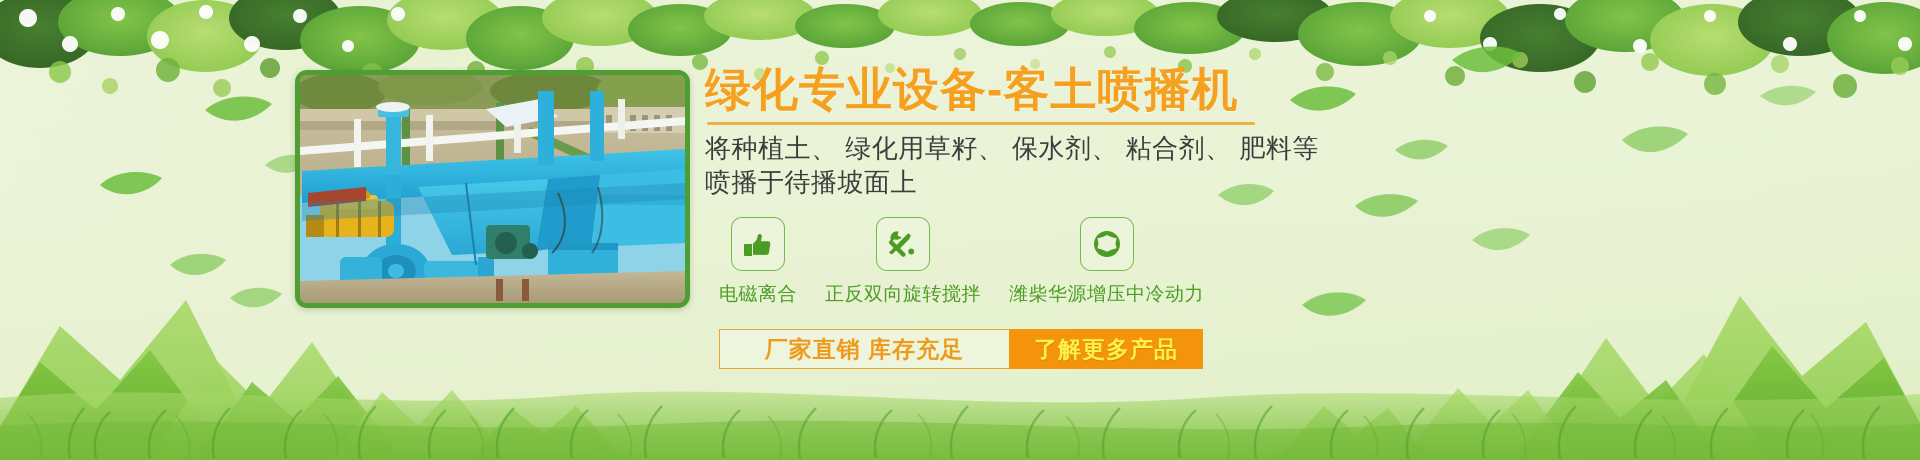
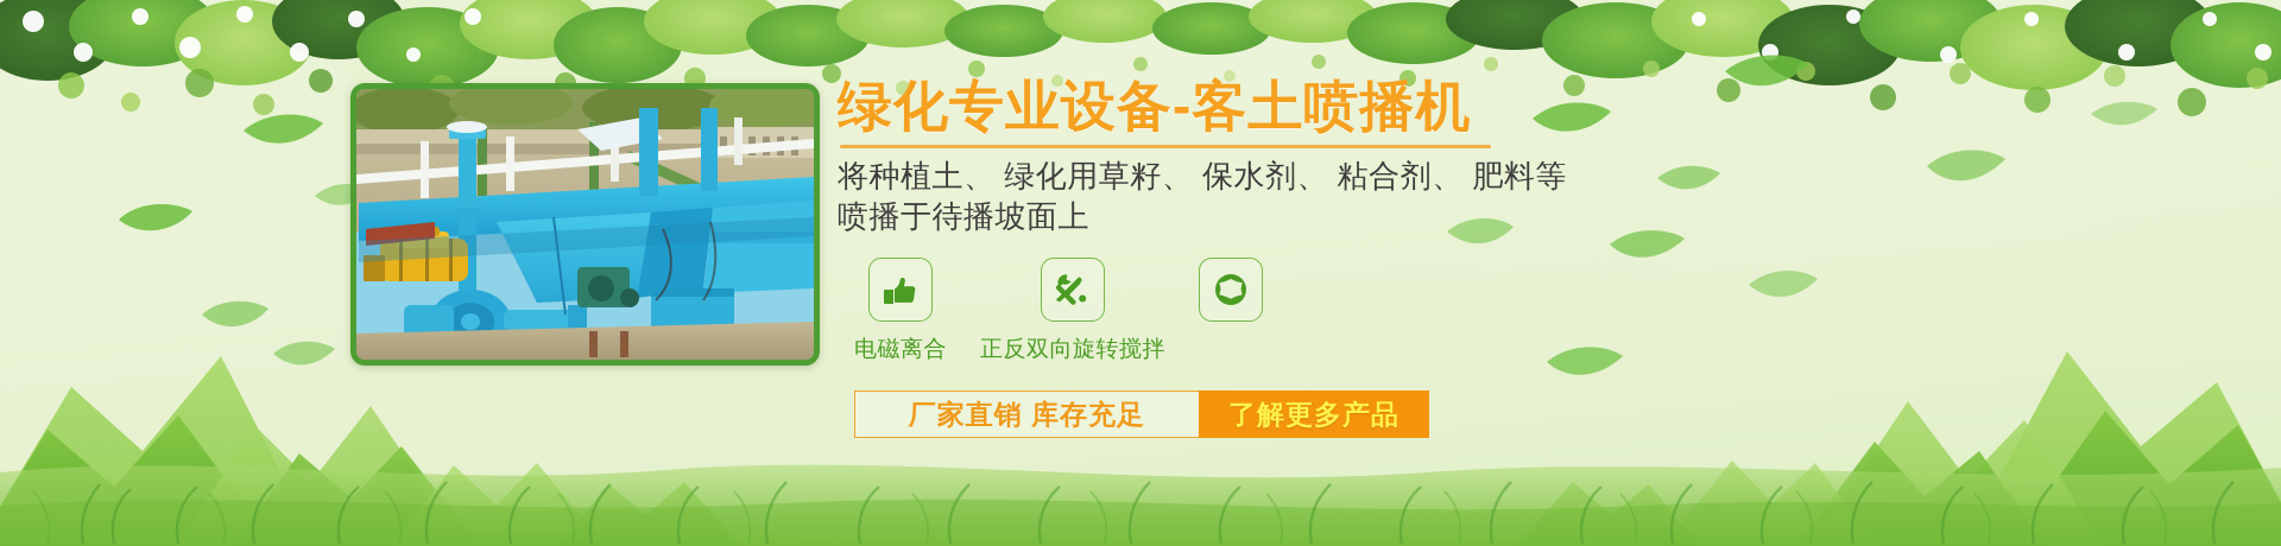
  绿化专业设备-客土喷播机
  将种植土、 绿化用草籽、 保水剂、 粘合剂、 肥料等
  喷播于待播坡面上
  电磁离合
  正反双向旋转搅拌
- 潍柴华源增压中冷动力
  厂家直销 库存充足
  了解更多产品
